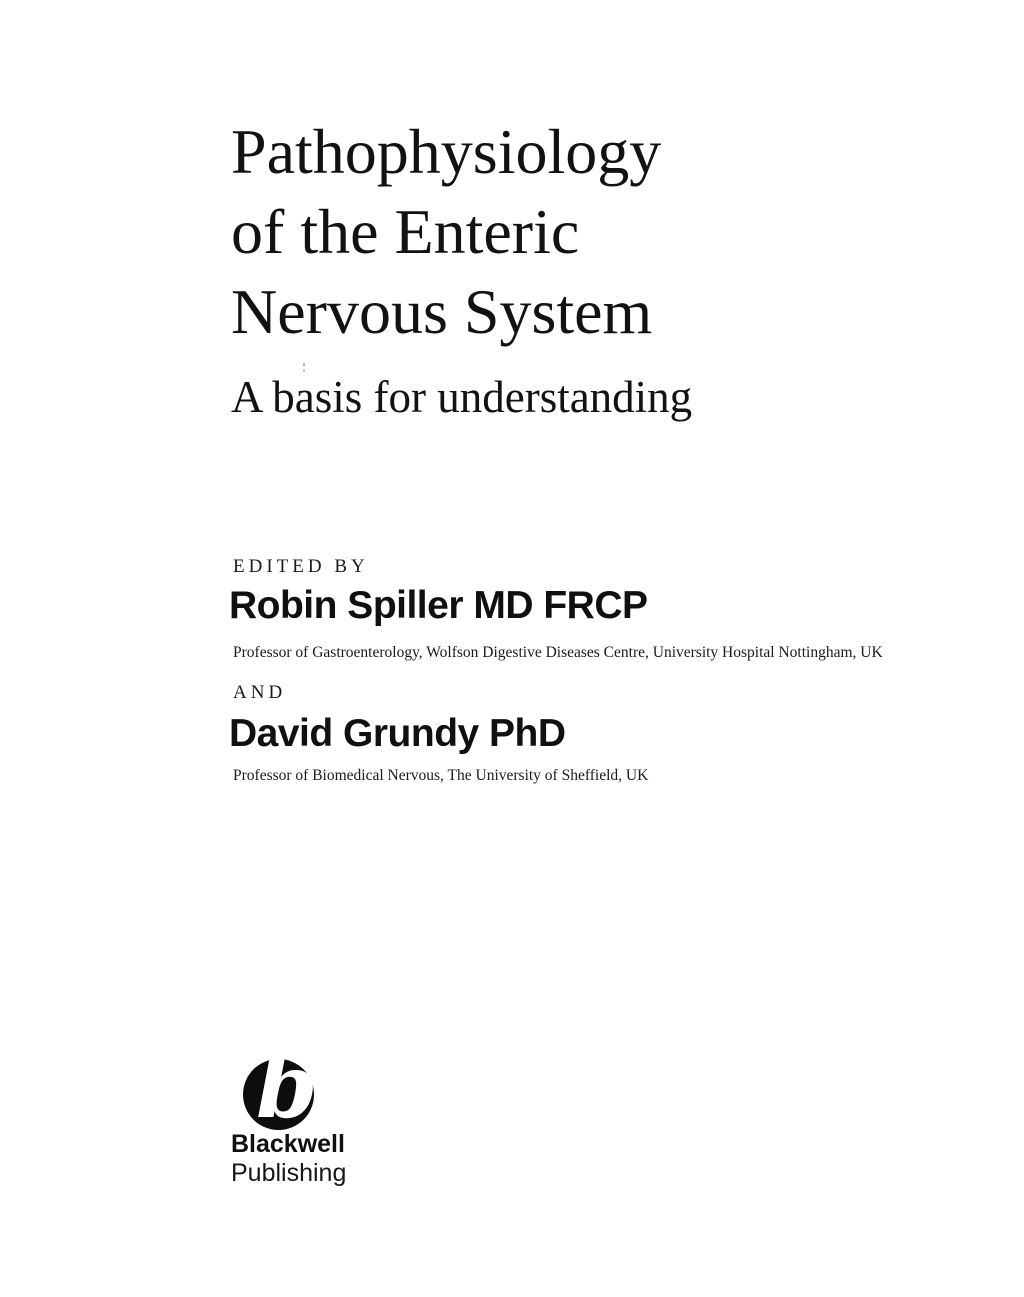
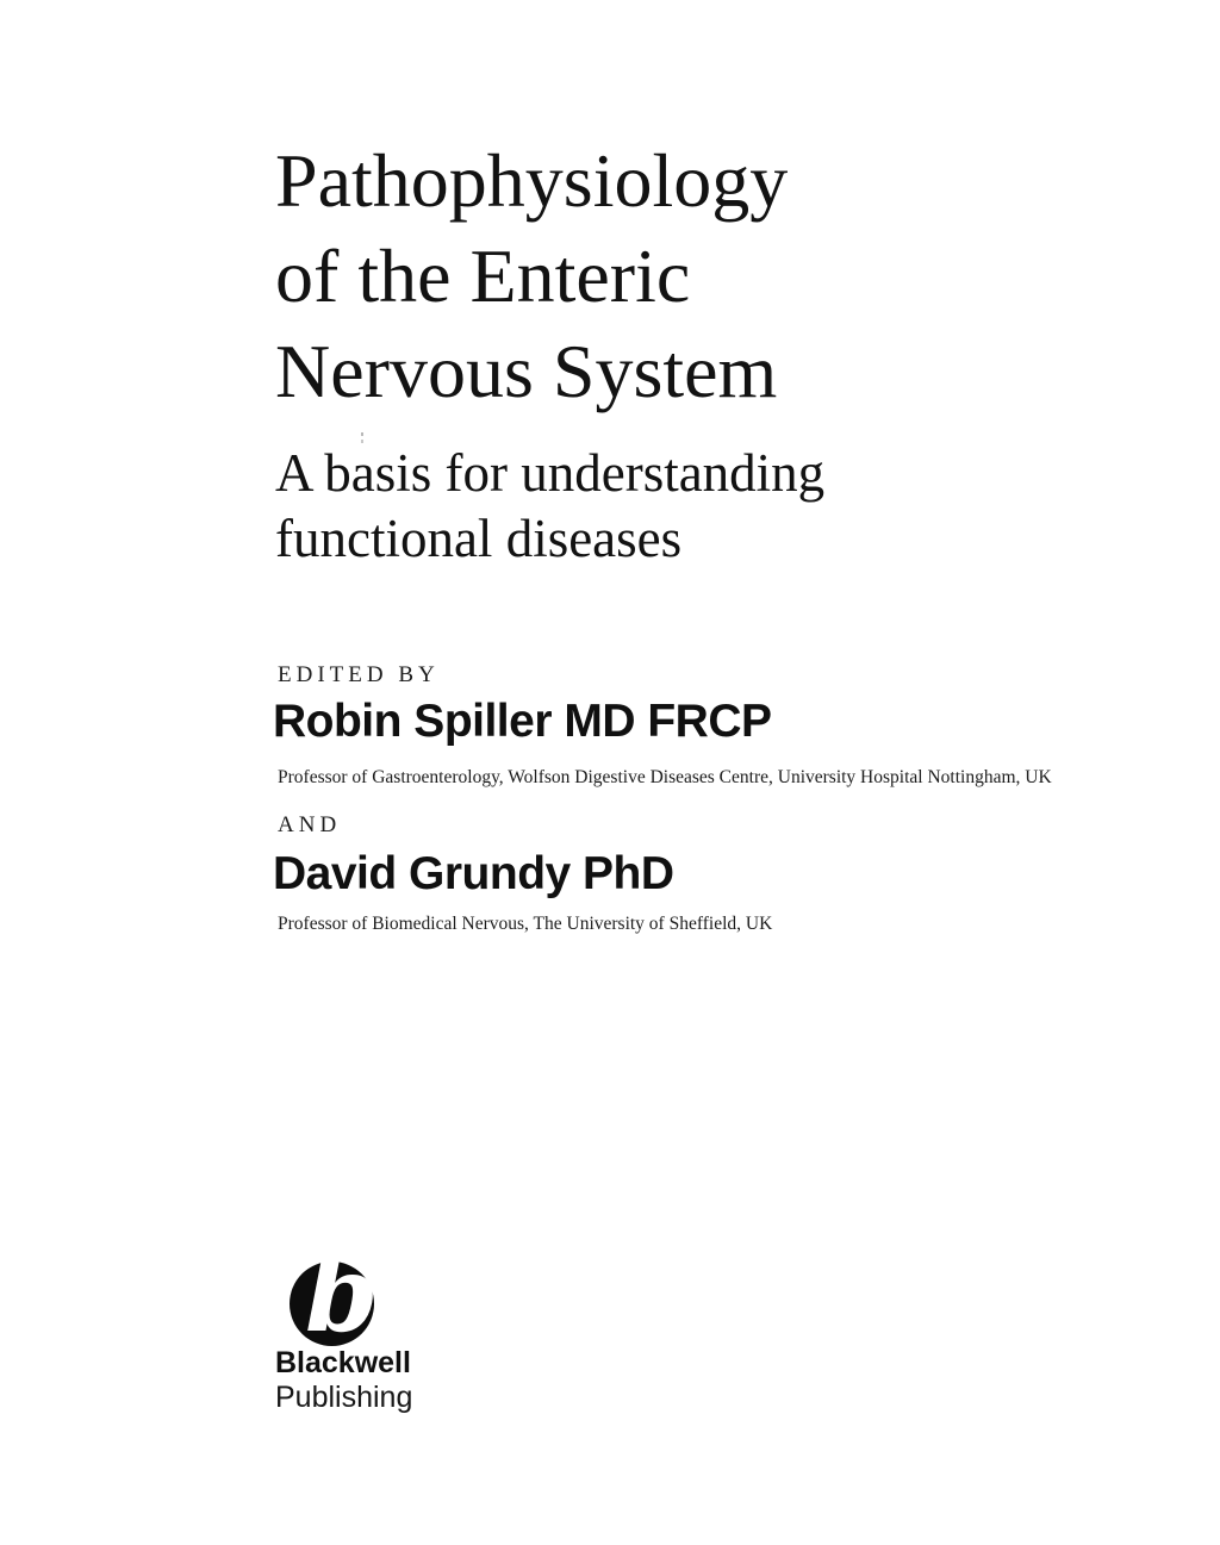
  Pathophysiology
  of the Enteric
  Nervous System
  A basis for understanding
+ functional diseases
  EDITED BY
  Robin Spiller MD FRCP
  Professor of Gastroenterology, Wolfson Digestive Diseases Centre, University Hospital Nottingham, UK
  AND
  David Grundy PhD
  Professor of Biomedical Nervous, The University of Sheffield, UK
  b
  Blackwell
  Publishing
